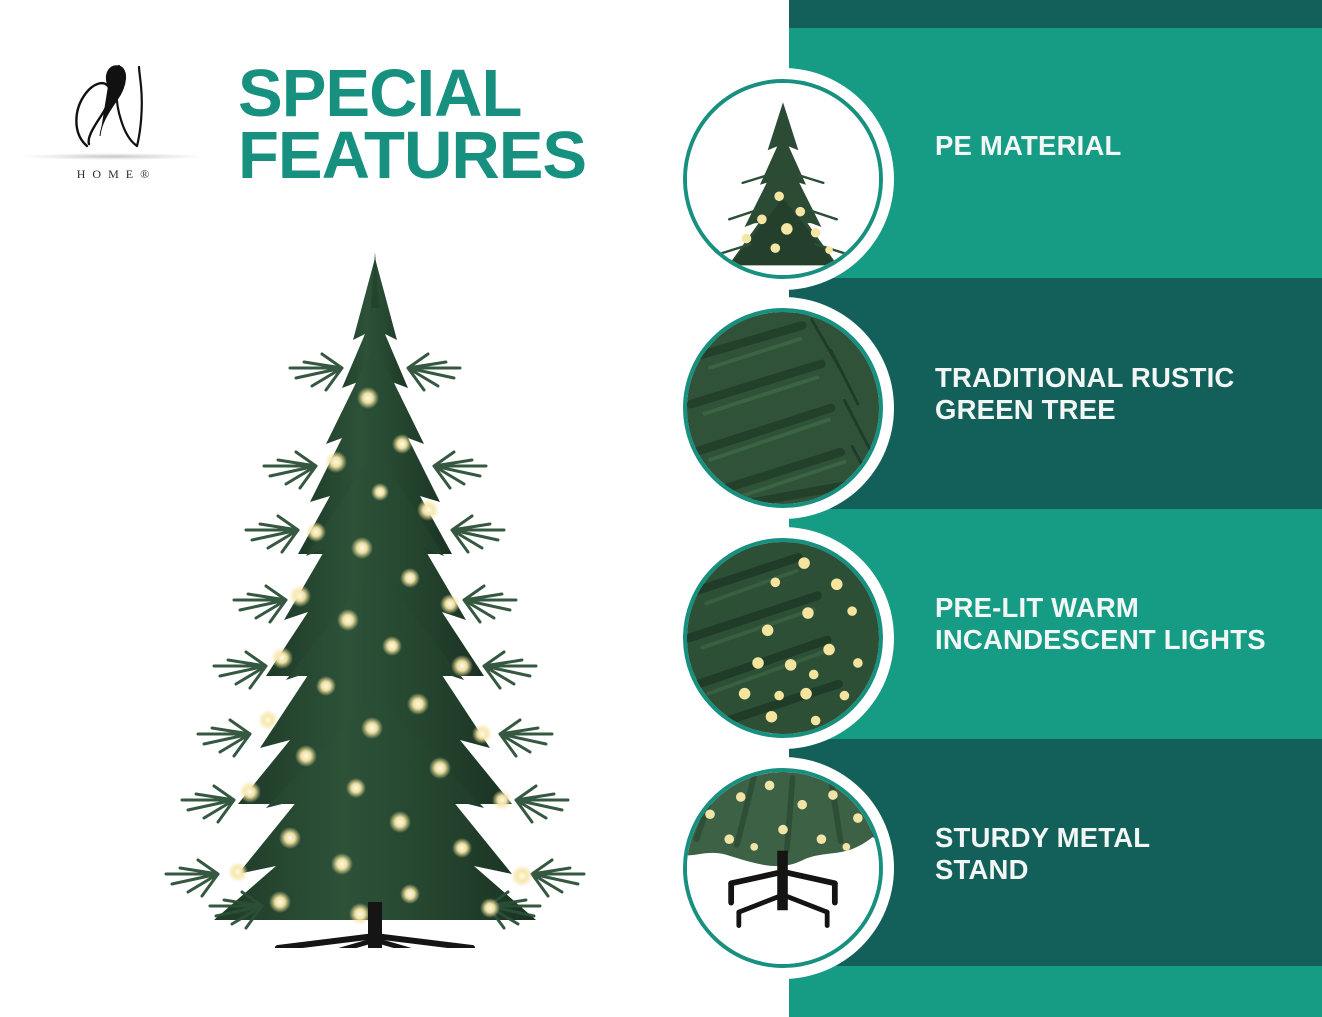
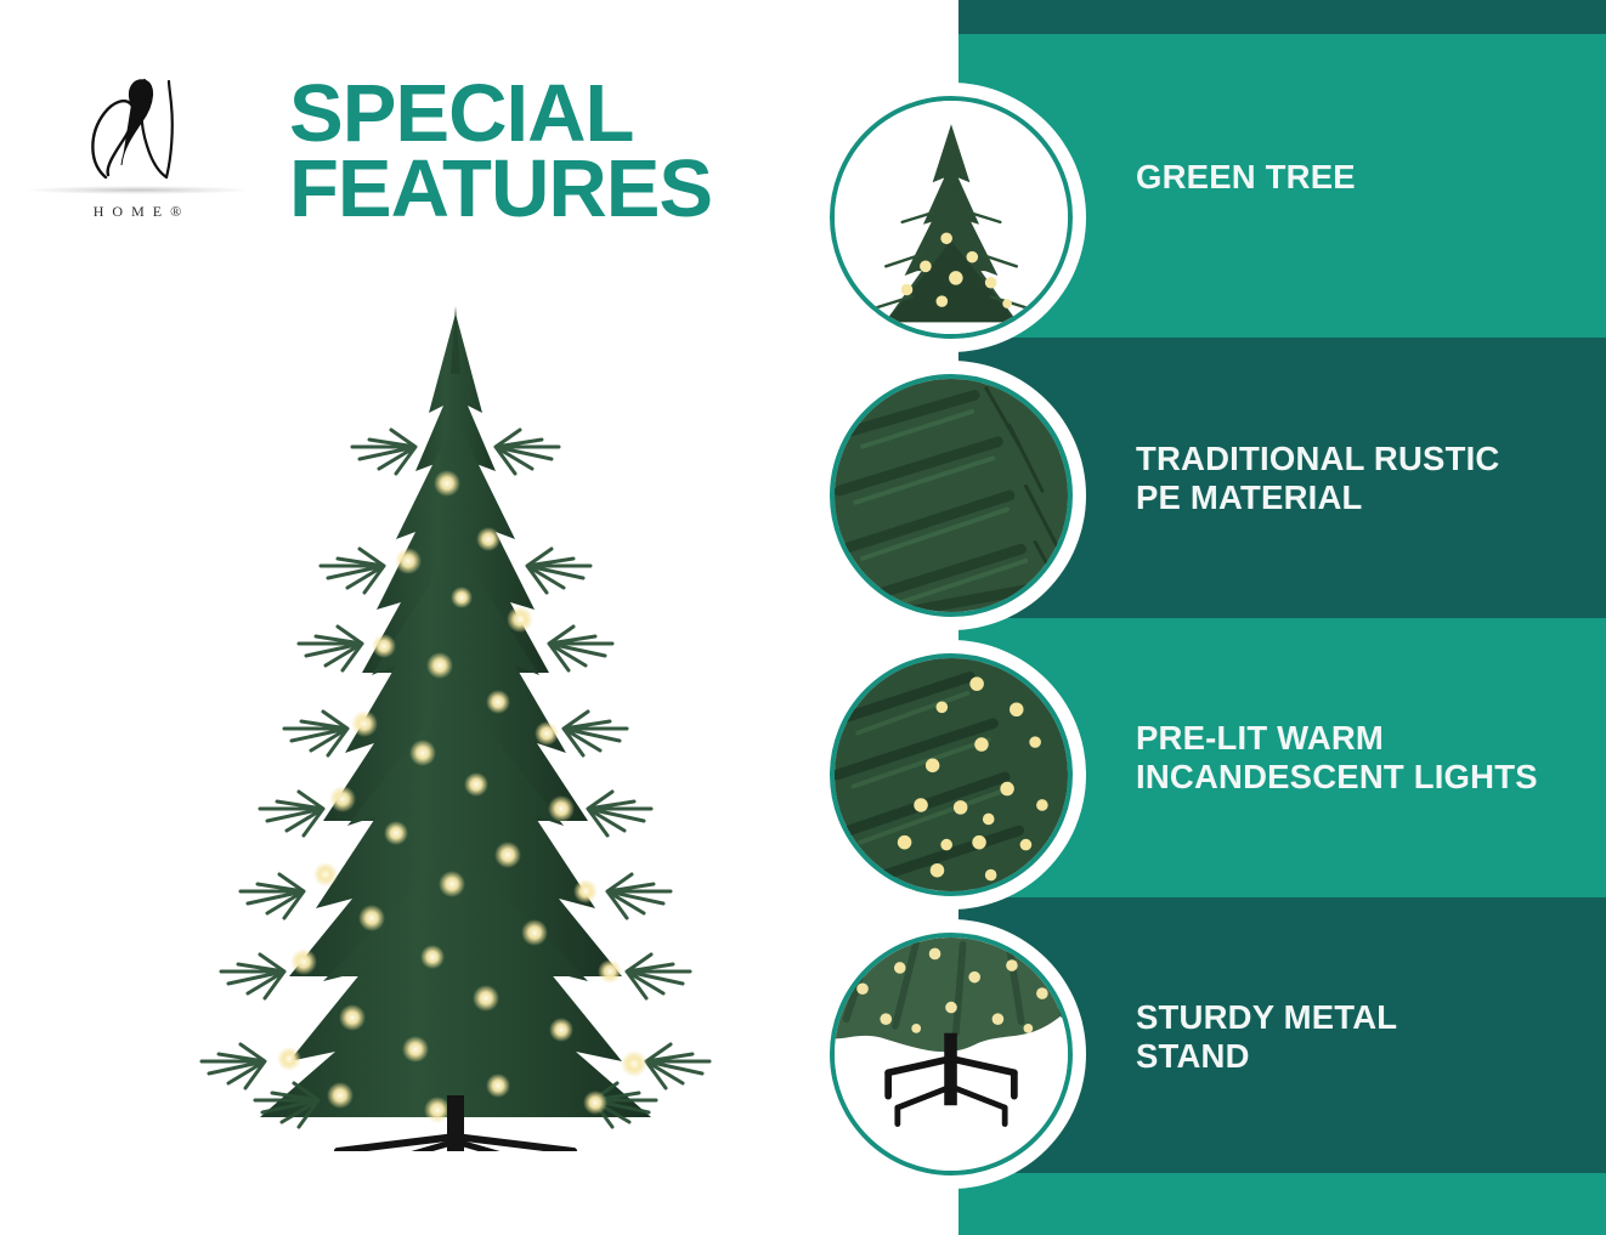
  HOME®
  SPECIAL
  FEATURES
- PE MATERIAL
+ GREEN TREE
  TRADITIONAL RUSTIC
- GREEN TREE
+ PE MATERIAL
  PRE-LIT WARM
  INCANDESCENT LIGHTS
  STURDY METAL
  STAND
